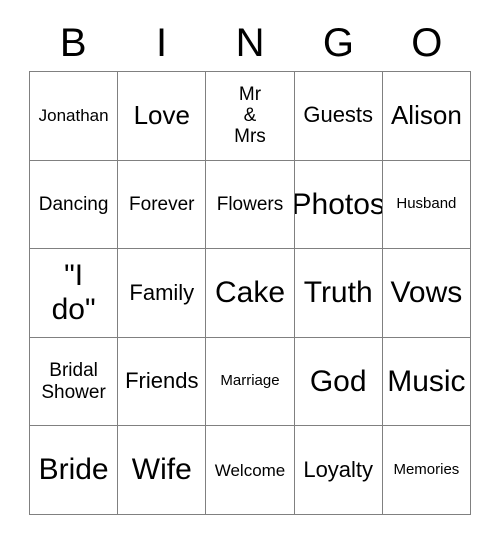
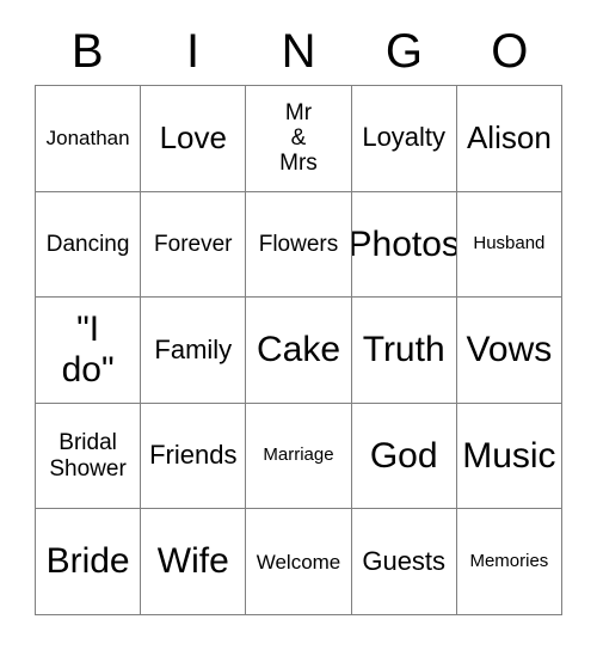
  B
  I
  N
  G
  O
  Jonathan
  Love
  Mr
  &
  Mrs
- Guests
+ Loyalty
  Alison
  Dancing
  Forever
  Flowers
  Photos
  Husband
  "I
  do"
  Family
  Cake
  Truth
  Vows
  Bridal
  Shower
  Friends
  Marriage
  God
  Music
  Bride
  Wife
  Welcome
- Loyalty
+ Guests
  Memories
